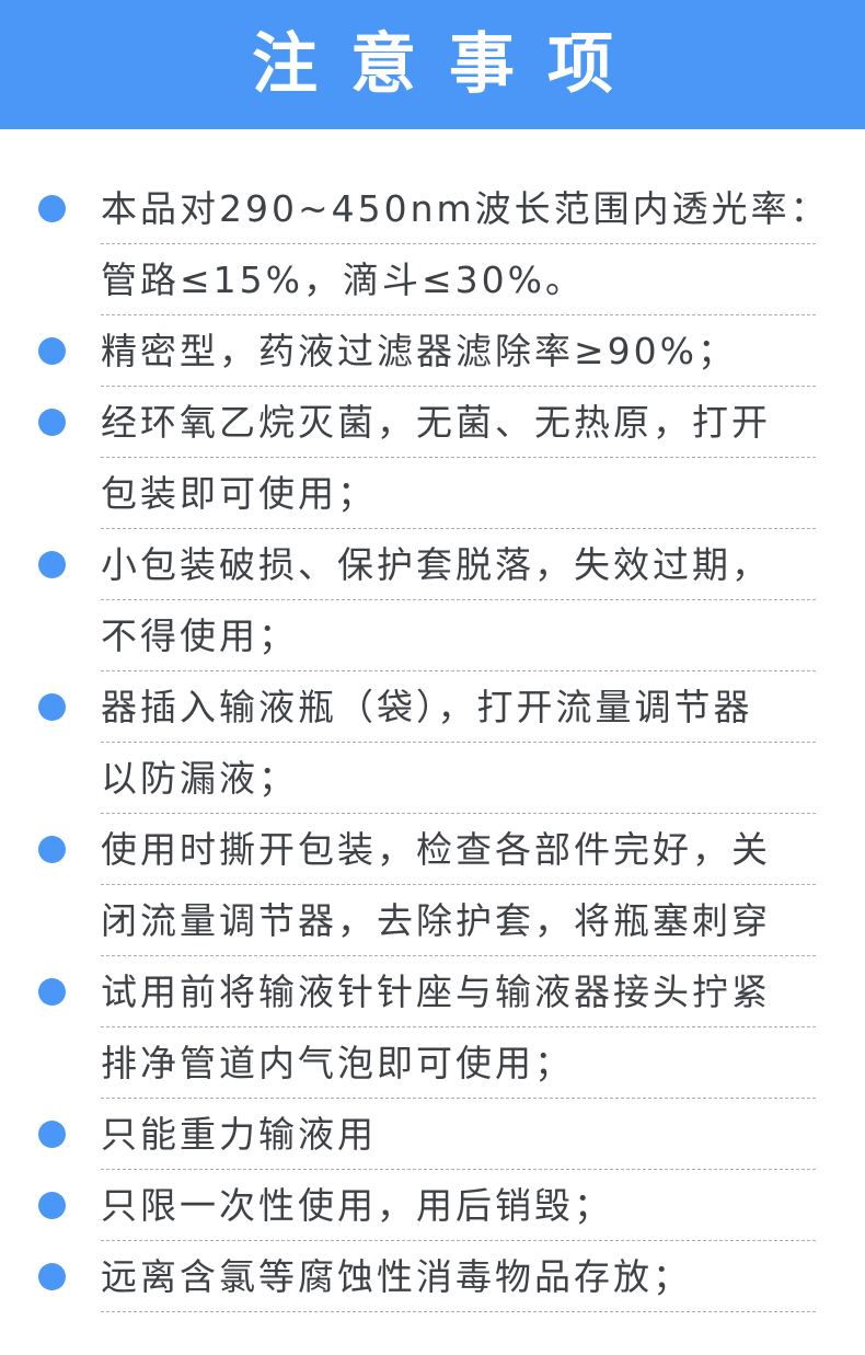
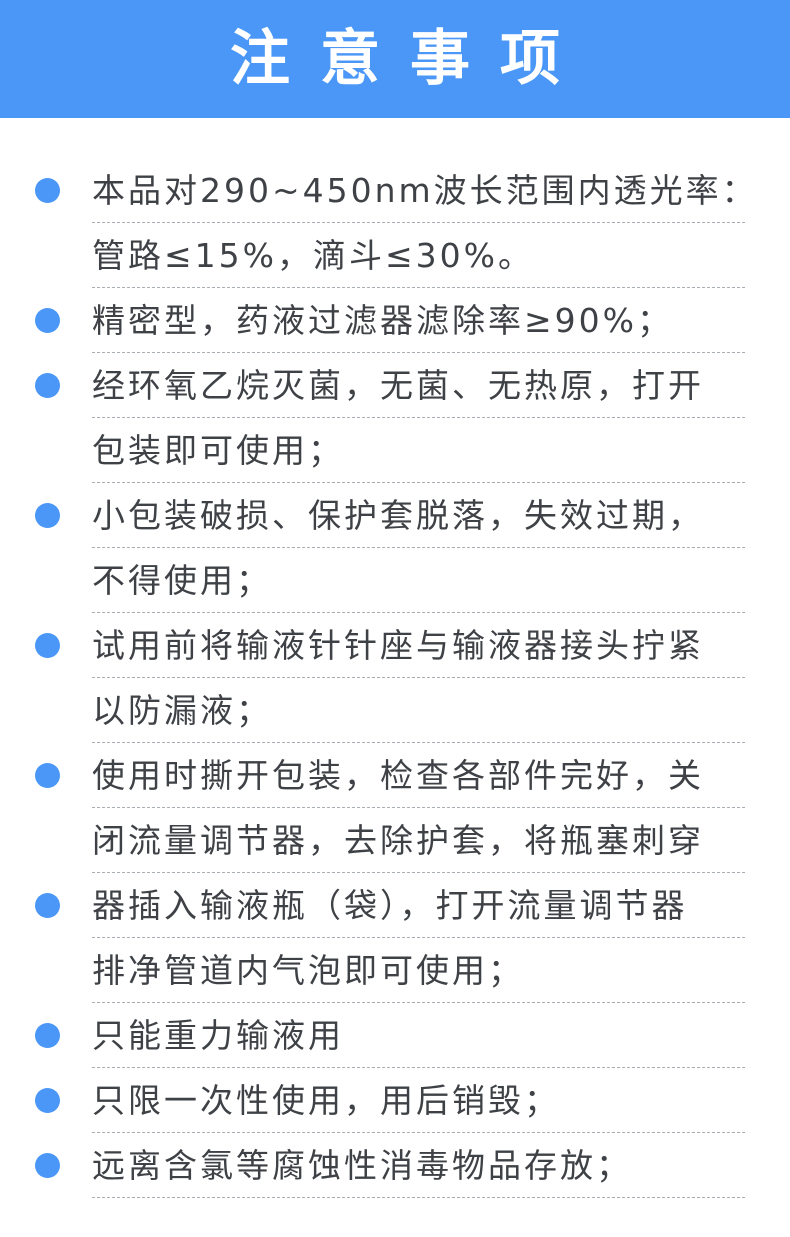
  注意事项
  本品对290~450nm波长范围内透光率：
  管路≤15%，滴斗≤30%。
  精密型，药液过滤器滤除率≥90%；
  经环氧乙烷灭菌，无菌、无热原，打开
  包装即可使用；
  小包装破损、保护套脱落，失效过期，
  不得使用；
- 器插入输液瓶（袋），打开流量调节器
+ 试用前将输液针针座与输液器接头拧紧
  以防漏液；
  使用时撕开包装，检查各部件完好，关
  闭流量调节器，去除护套，将瓶塞刺穿
- 试用前将输液针针座与输液器接头拧紧
+ 器插入输液瓶（袋），打开流量调节器
  排净管道内气泡即可使用；
  只能重力输液用
  只限一次性使用，用后销毁；
  远离含氯等腐蚀性消毒物品存放；
